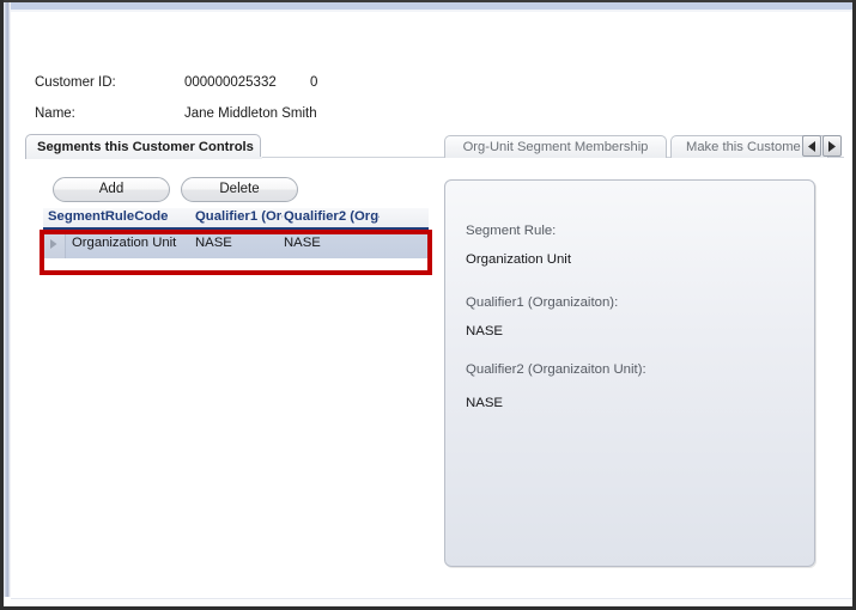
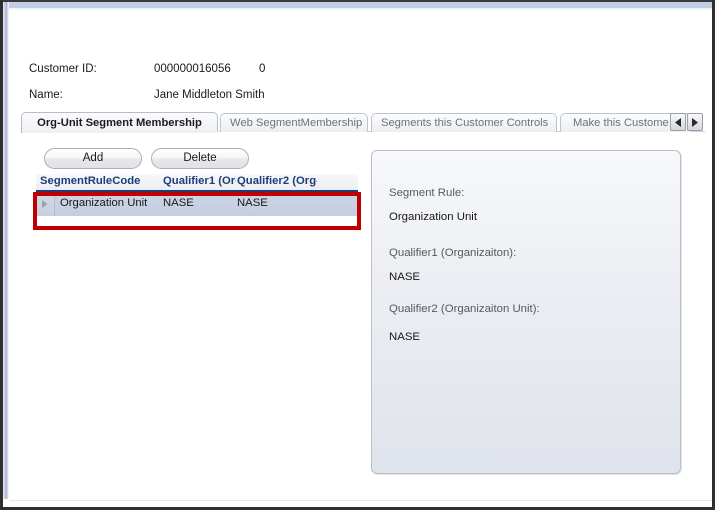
  Customer ID:
- 000000025332
+ 000000016056
  0
  Name:
  Jane Middleton Smith
- Segments this Customer Controls
+ Org-Unit Segment Membership
+ Web SegmentMembership
- Org-Unit Segment Membership
+ Segments this Customer Controls
  Make this Custome
  Add
  Delete
  SegmentRuleCode
  Qualifier1 (Or
  Qualifier2 (Org
  Organization Unit
  NASE
  NASE
  Segment Rule:
  Organization Unit
  Qualifier1 (Organizaiton):
  NASE
  Qualifier2 (Organizaiton Unit):
  NASE
